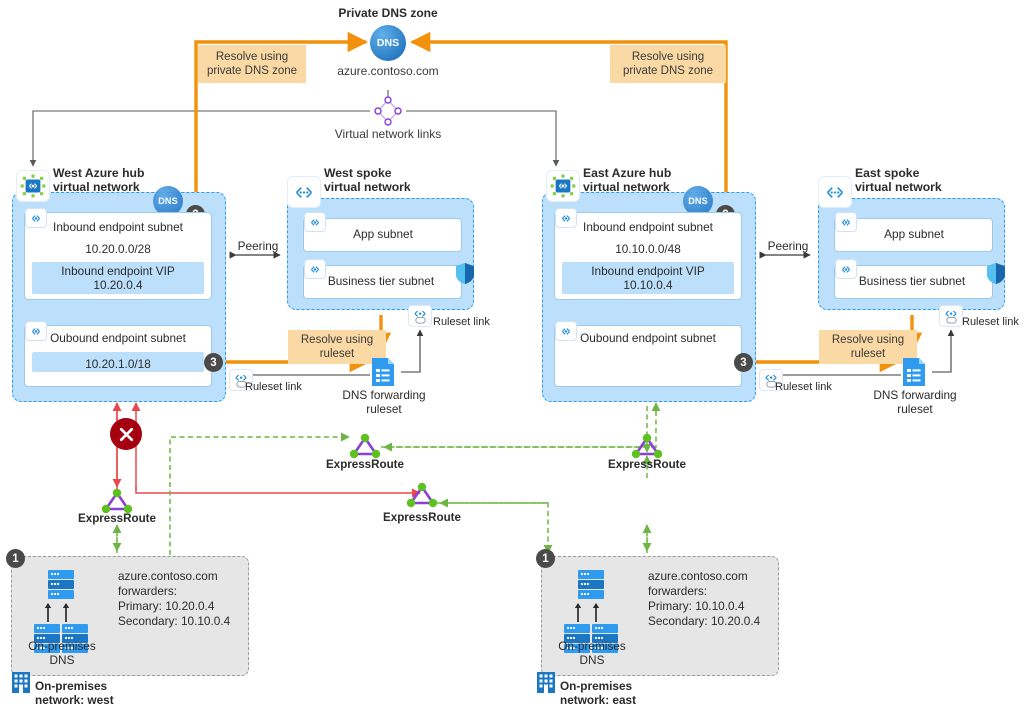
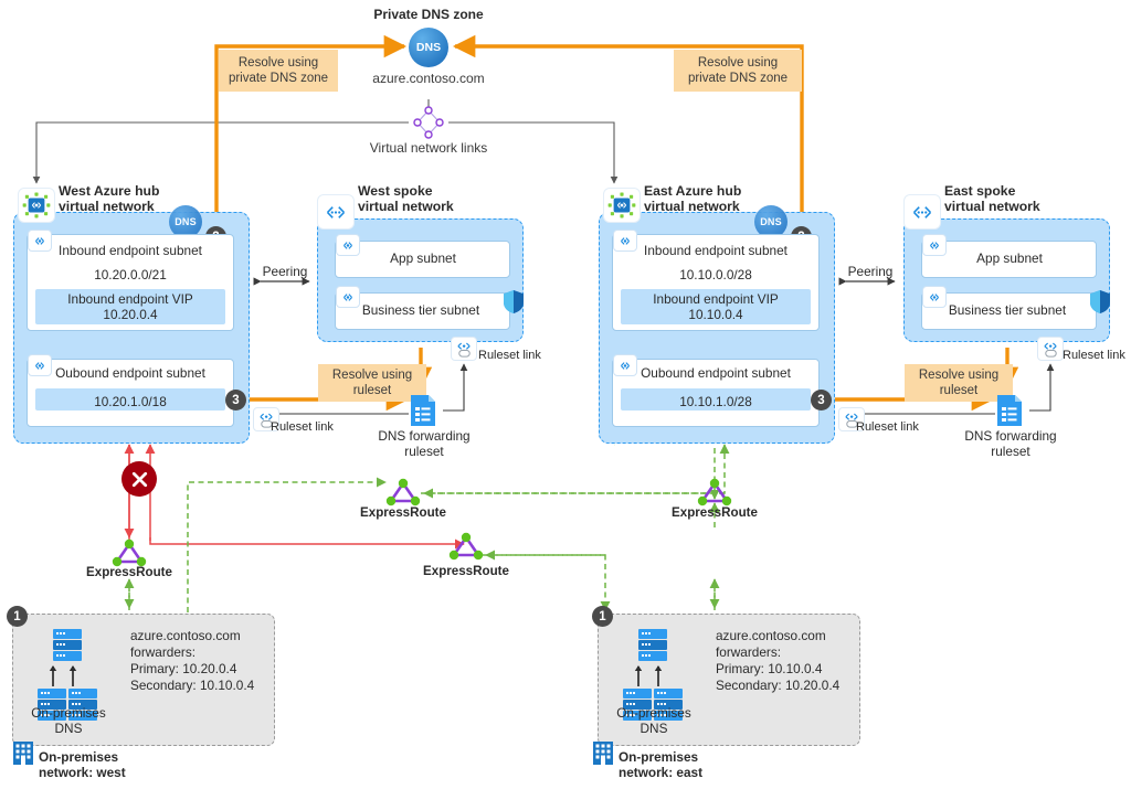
  Private DNS zone
  DNS
  azure.contoso.com
  Virtual network links
  Resolve using
  private DNS zone
  Resolve using
  private DNS zone
  West Azure hub
  virtual network
  DNS
  Inbound endpoint subnet
- 10.20.0.0/28
+ 10.20.0.0/21
  Inbound endpoint VIP
  10.20.0.4
  Oubound endpoint subnet
  10.20.1.0/18
  3
  Ruleset link
  West spoke
  virtual network
  App subnet
  Business tier subnet
  Ruleset link
  Resolve using
  ruleset
  DNS forwarding
  ruleset
  Peering
  East Azure hub
  virtual network
  DNS
  Inbound endpoint subnet
- 10.10.0.0/48
+ 10.10.0.0/28
  Inbound endpoint VIP
  10.10.0.4
  Oubound endpoint subnet
+ 10.10.1.0/28
  3
  Ruleset link
  East spoke
  virtual network
  App subnet
  Business tier subnet
  Ruleset link
  Resolve using
  ruleset
  DNS forwarding
  ruleset
  Peering
  ExpressRoute
  ExpressRoute
  ExpressRoute
  ExpressRoute
  1
  On-premises
  DNS
  azure.contoso.com
  forwarders:
  Primary: 10.20.0.4
  Secondary: 10.10.0.4
  On-premises
  network: west
  1
  On-premises
  DNS
  azure.contoso.com
  forwarders:
  Primary: 10.10.0.4
  Secondary: 10.20.0.4
  On-premises
  network: east
